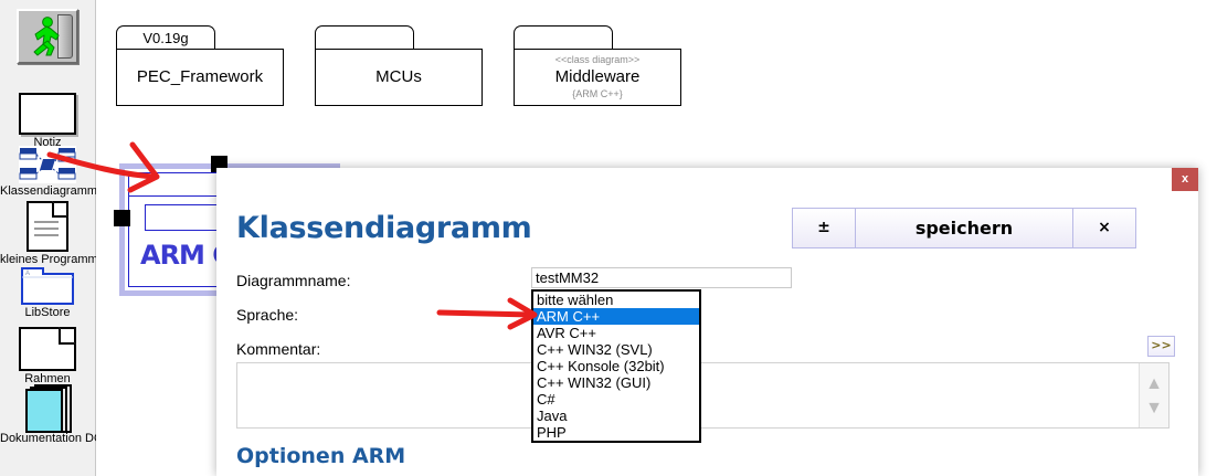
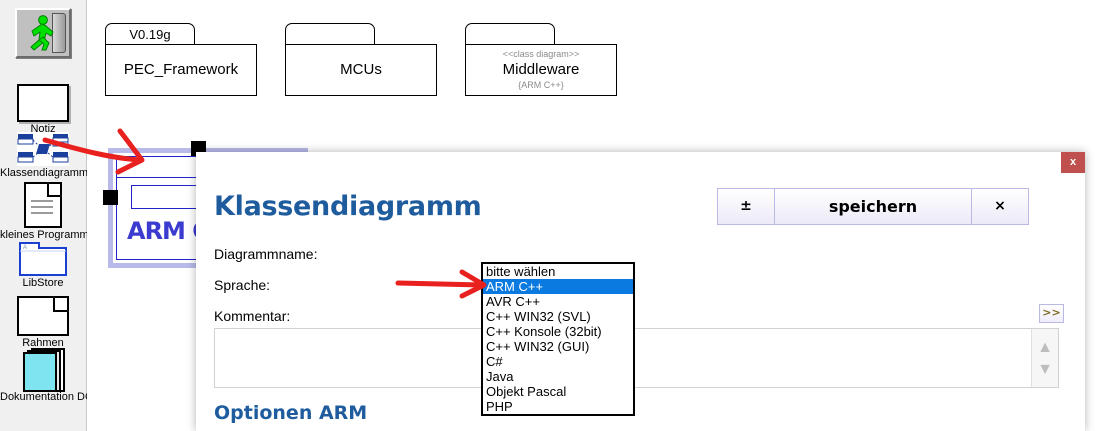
  Notiz
  Klassendiagramm
  kleines Programm
  LibStore
  Rahmen
  Dokumentation D
  V0.19g
  PEC_Framework
  MCUs
  <<class diagram>>
  Middleware
  {ARM C++}
  ARM
  x
  Klassendiagramm
  ±
  speichern
  ×
  Diagrammname:
  Sprache:
  Kommentar:
- testMM32
  ▲
  ▼
  >>
  Optionen ARM
  bitte wählen
  ARM C++
  AVR C++
  C++ WIN32 (SVL)
  C++ Konsole (32bit)
  C++ WIN32 (GUI)
  C#
  Java
+ Objekt Pascal
  PHP
